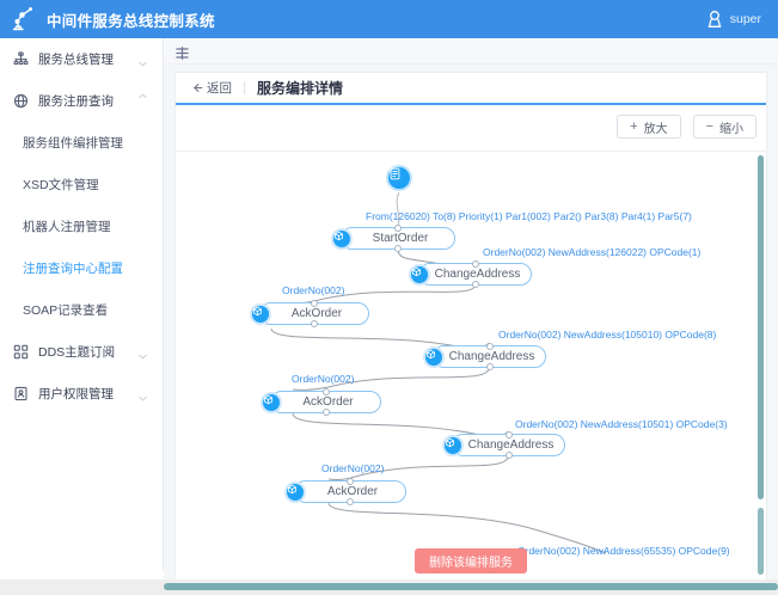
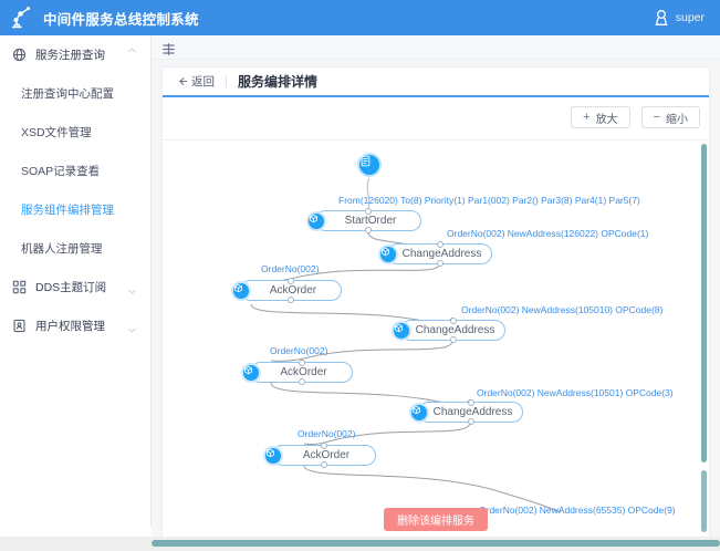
  中间件服务总线控制系统
  super
- 服务总线管理
  服务注册查询
- 服务组件编排管理
+ 注册查询中心配置
  XSD文件管理
- 机器人注册管理
+ SOAP记录查看
- 注册查询中心配置
+ 服务组件编排管理
- SOAP记录查看
+ 机器人注册管理
  DDS主题订阅
  用户权限管理
  返回
  服务编排详情
  +
  放大
  −
  缩小
  From(126020) To(8) Priority(1) Par1(002) Par2() Par3(8) Par4(1) Par5(7)
  StartOrder
  OrderNo(002) NewAddress(126022) OPCode(1)
  ChangeAddress
  OrderNo(002)
  AckOrder
  OrderNo(002) NewAddress(105010) OPCode(8)
  ChangeAddress
  OrderNo(002)
  AckOrder
  OrderNo(002) NewAddress(10501) OPCode(3)
  ChangeAddress
  OrderNo(002)
  AckOrder
  rderNo(002) NewAddress(65535) OPCode(9)
  删除该编排服务
